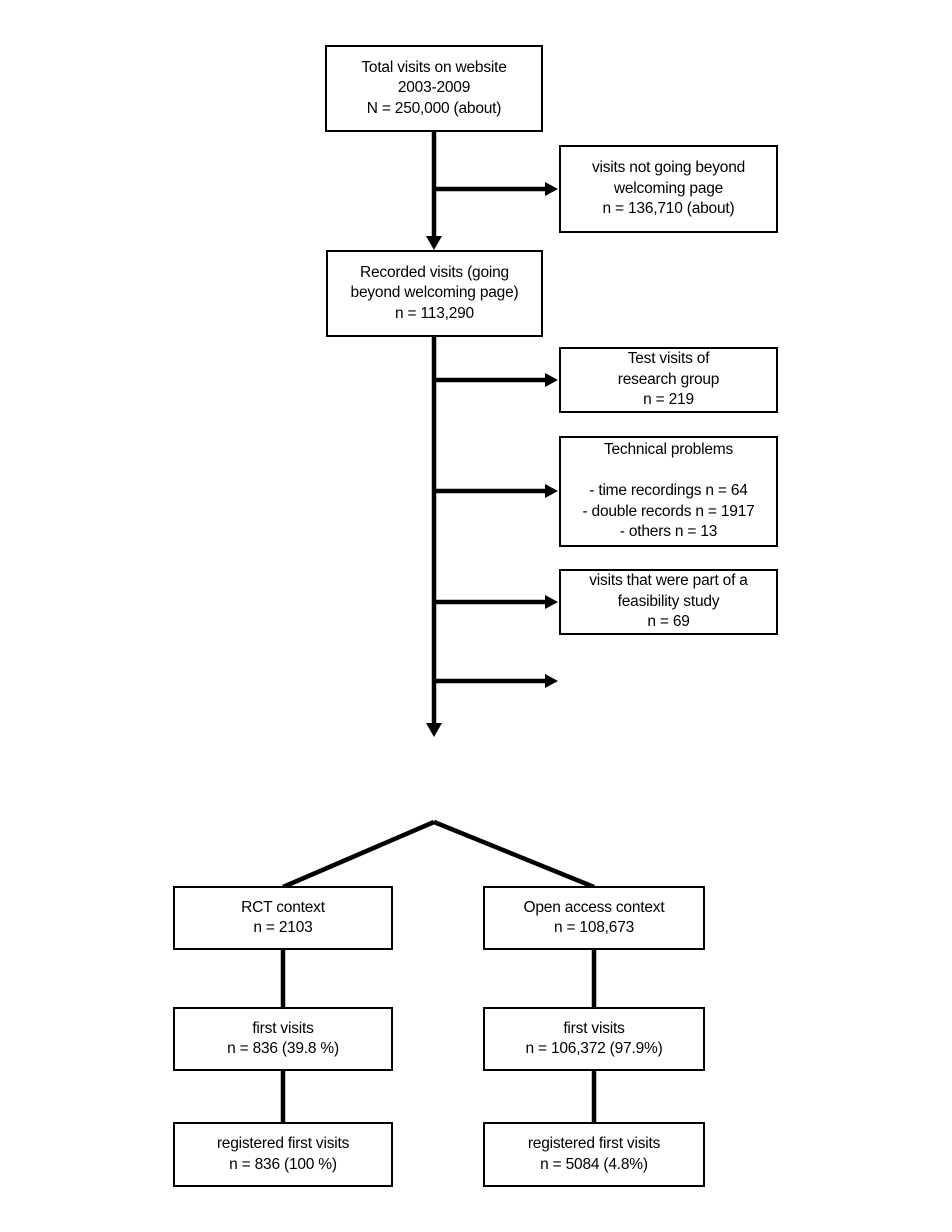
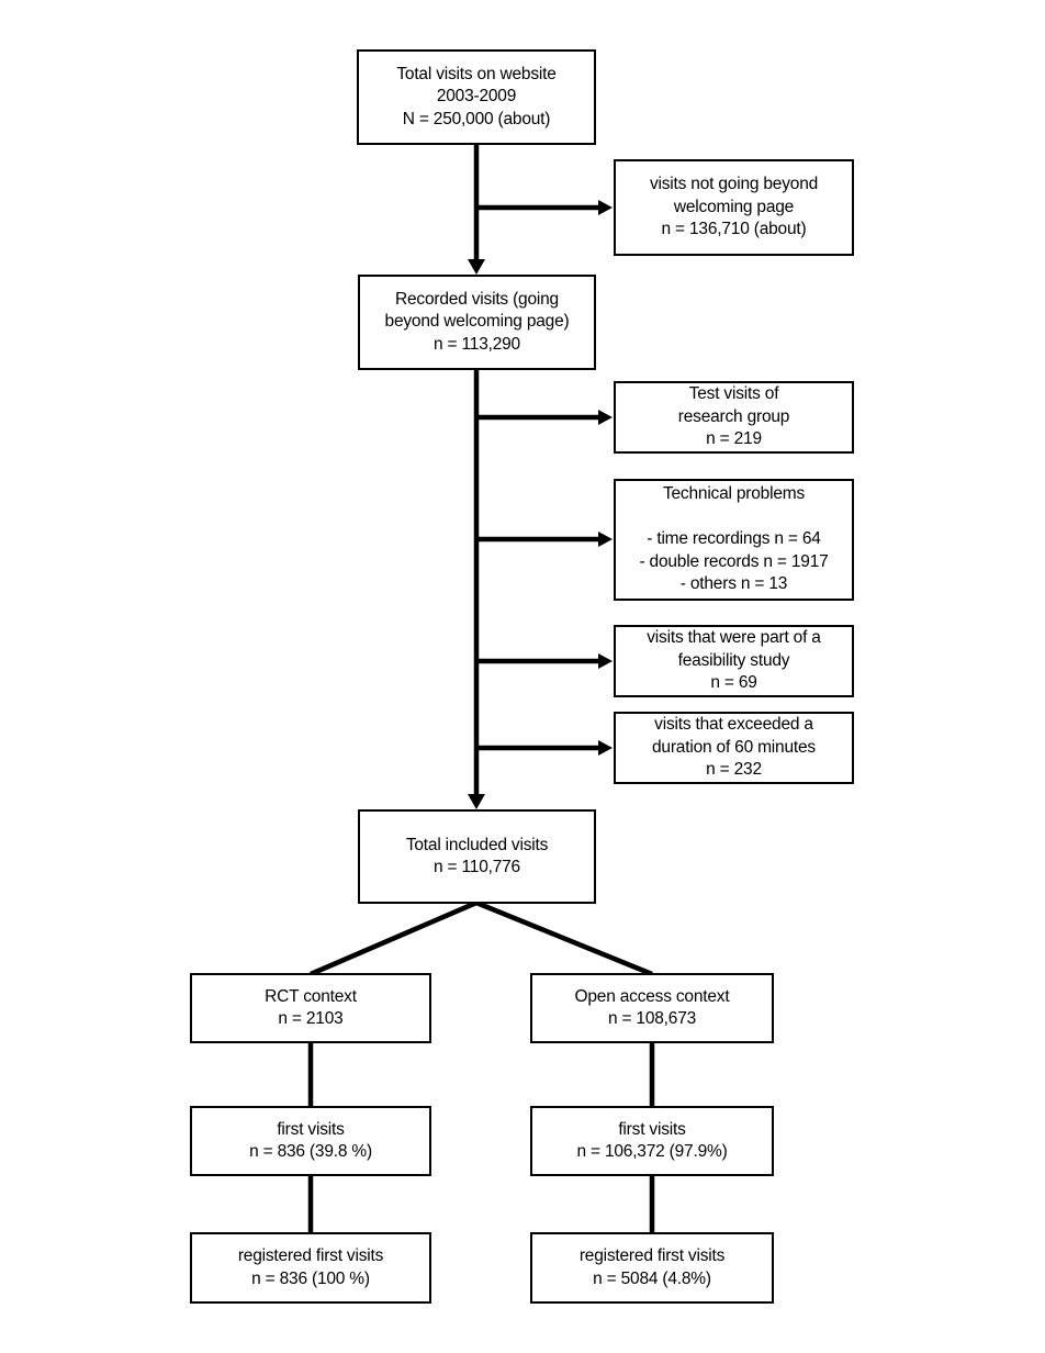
  Total visits on website
  2003-2009
  N = 250,000 (about)
  visits not going beyond
  welcoming page
  n = 136,710 (about)
  Recorded visits (going
  beyond welcoming page)
  n = 113,290
  Test visits of
  research group
  n = 219
  Technical problems
  - time recordings n = 64
  - double records n = 1917
  - others n = 13
  visits that were part of a
  feasibility study
  n = 69
+ visits that exceeded a
+ duration of 60 minutes
+ n = 232
+ Total included visits
+ n = 110,776
  RCT context
  n = 2103
  Open access context
  n = 108,673
  first visits
  n = 836 (39.8 %)
  first visits
  n = 106,372 (97.9%)
  registered first visits
  n = 836 (100 %)
  registered first visits
  n = 5084 (4.8%)
